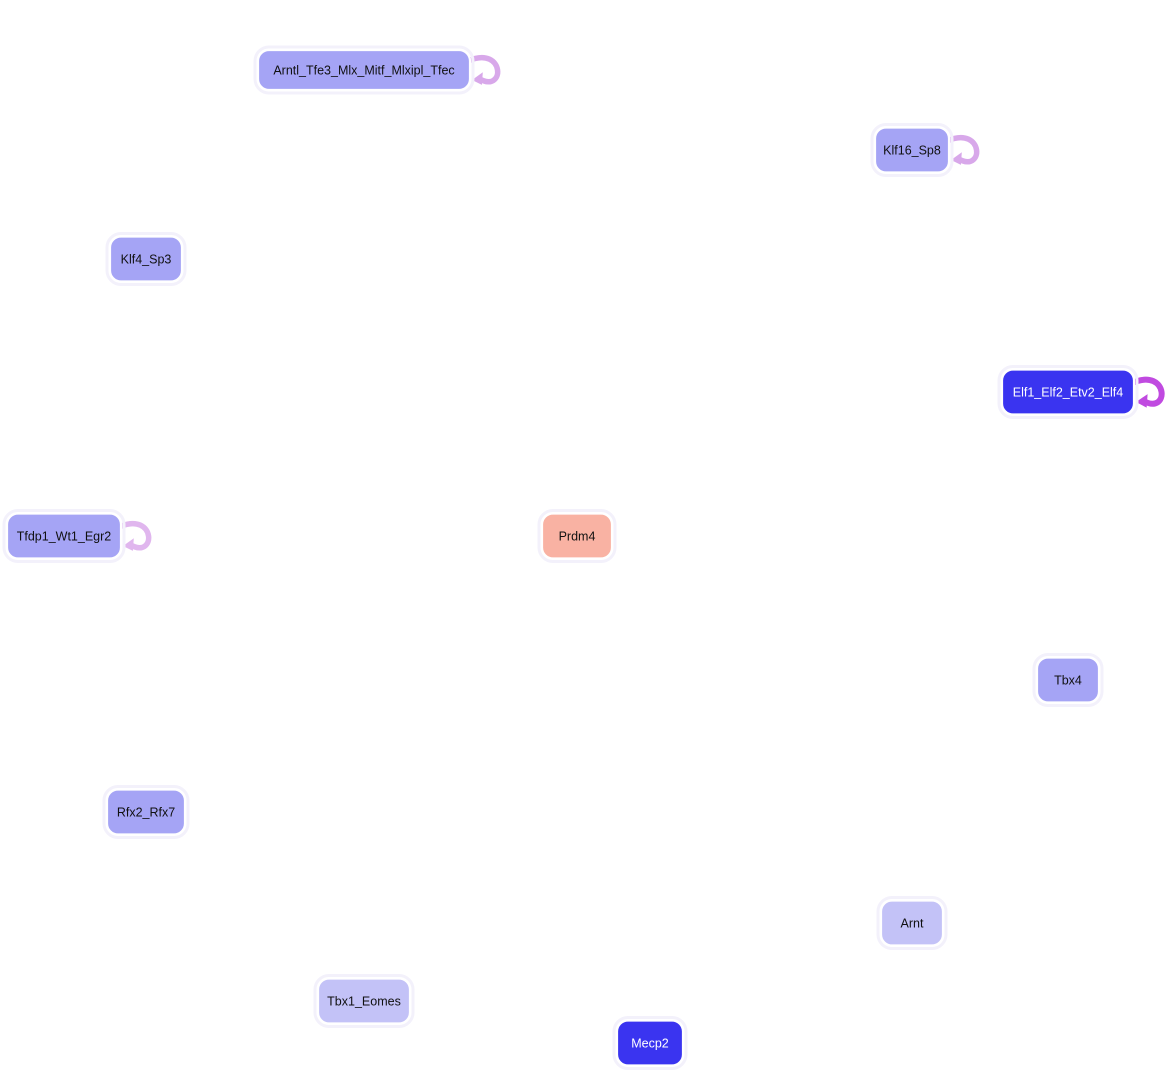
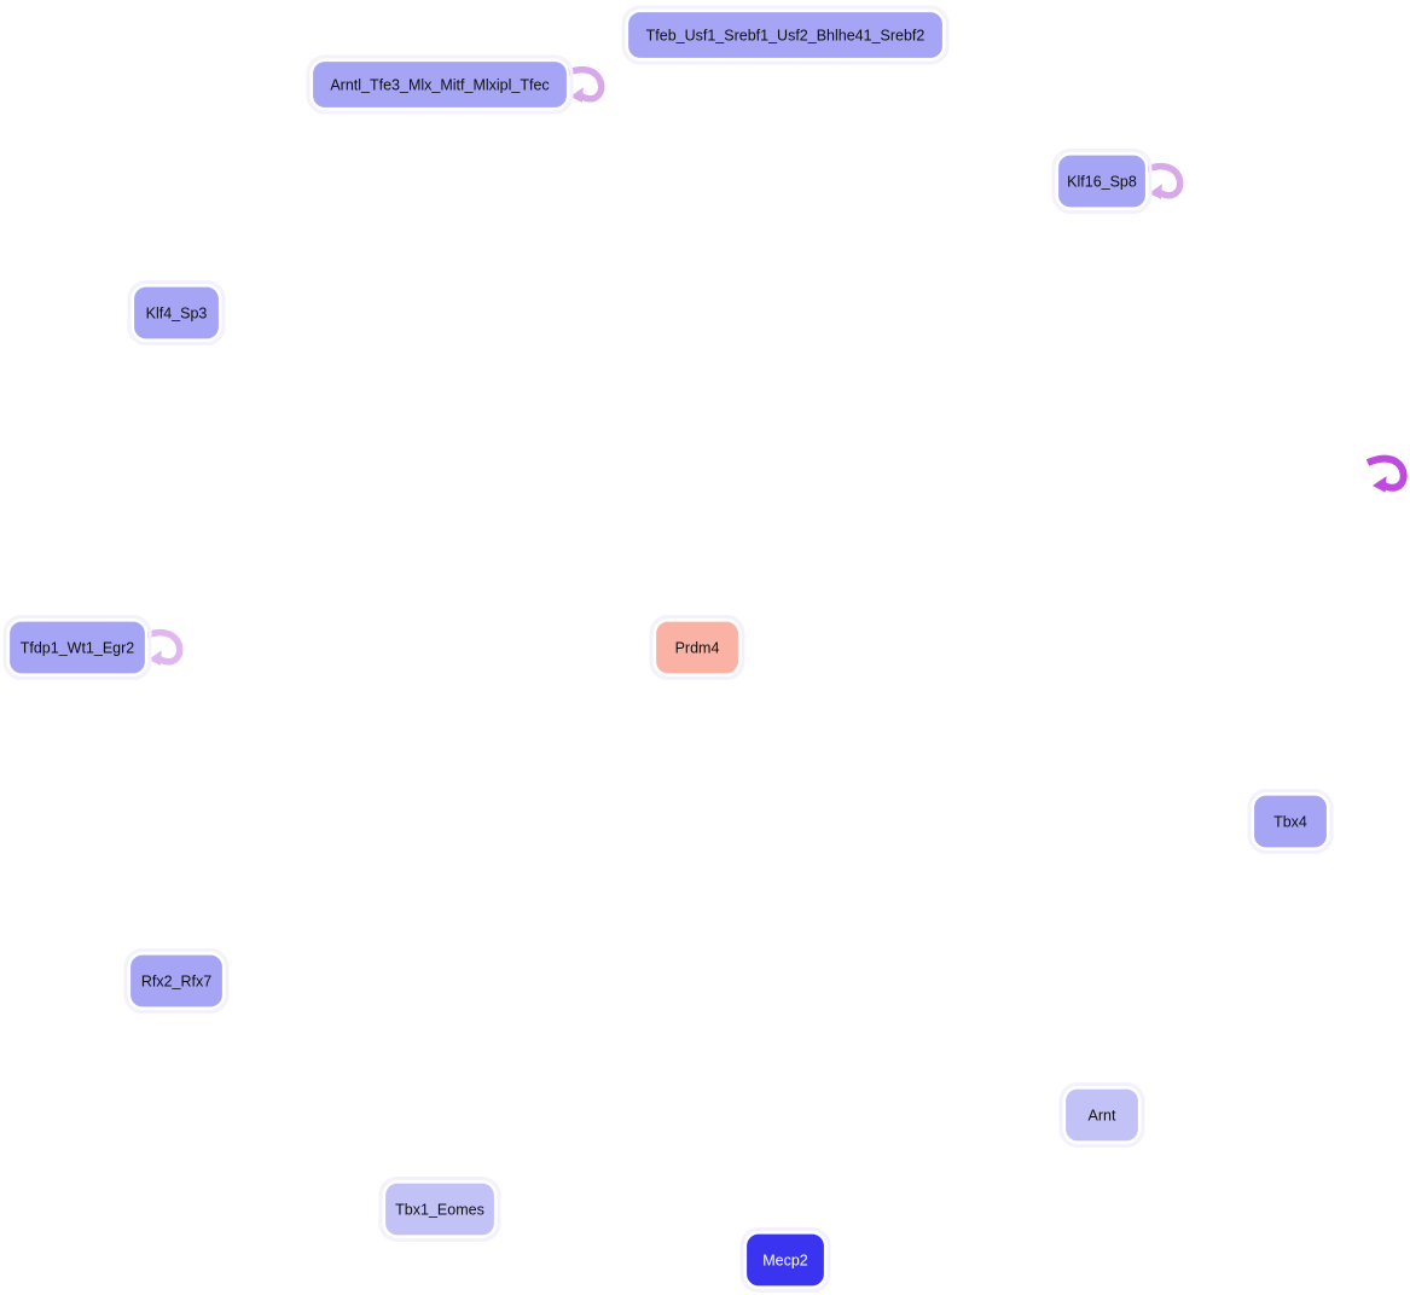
+ Tfeb_Usf1_Srebf1_Usf2_Bhlhe41_Srebf2
  Arntl_Tfe3_Mlx_Mitf_Mlxipl_Tfec
  Klf16_Sp8
  Klf4_Sp3
- Elf1_Elf2_Etv2_Elf4
  Tfdp1_Wt1_Egr2
  Prdm4
  Tbx4
  Rfx2_Rfx7
  Arnt
  Tbx1_Eomes
  Mecp2
